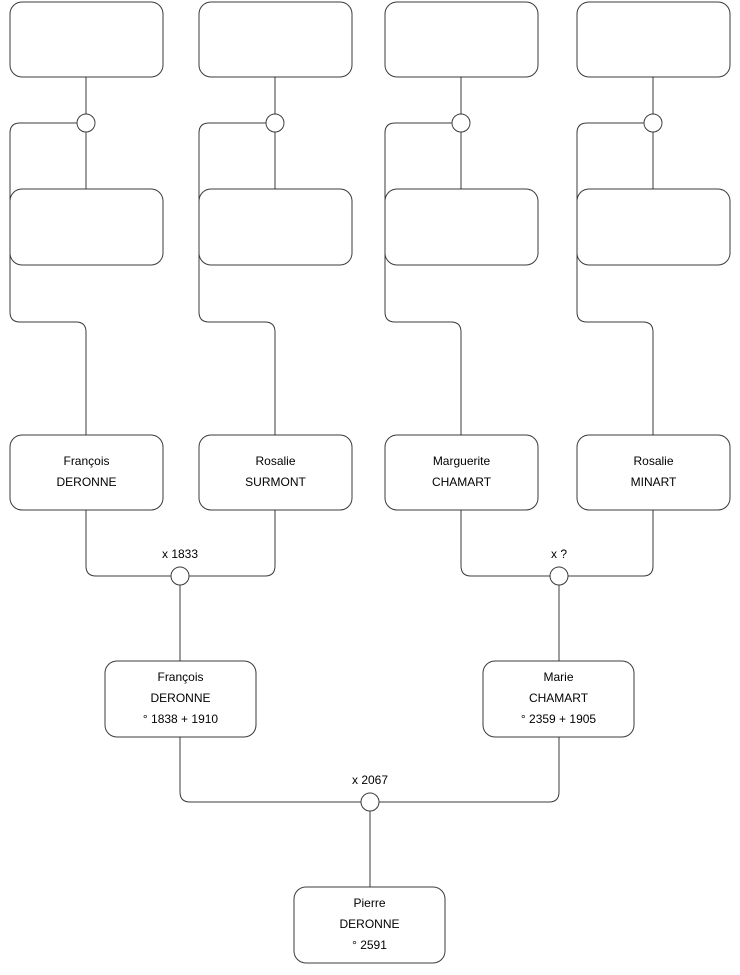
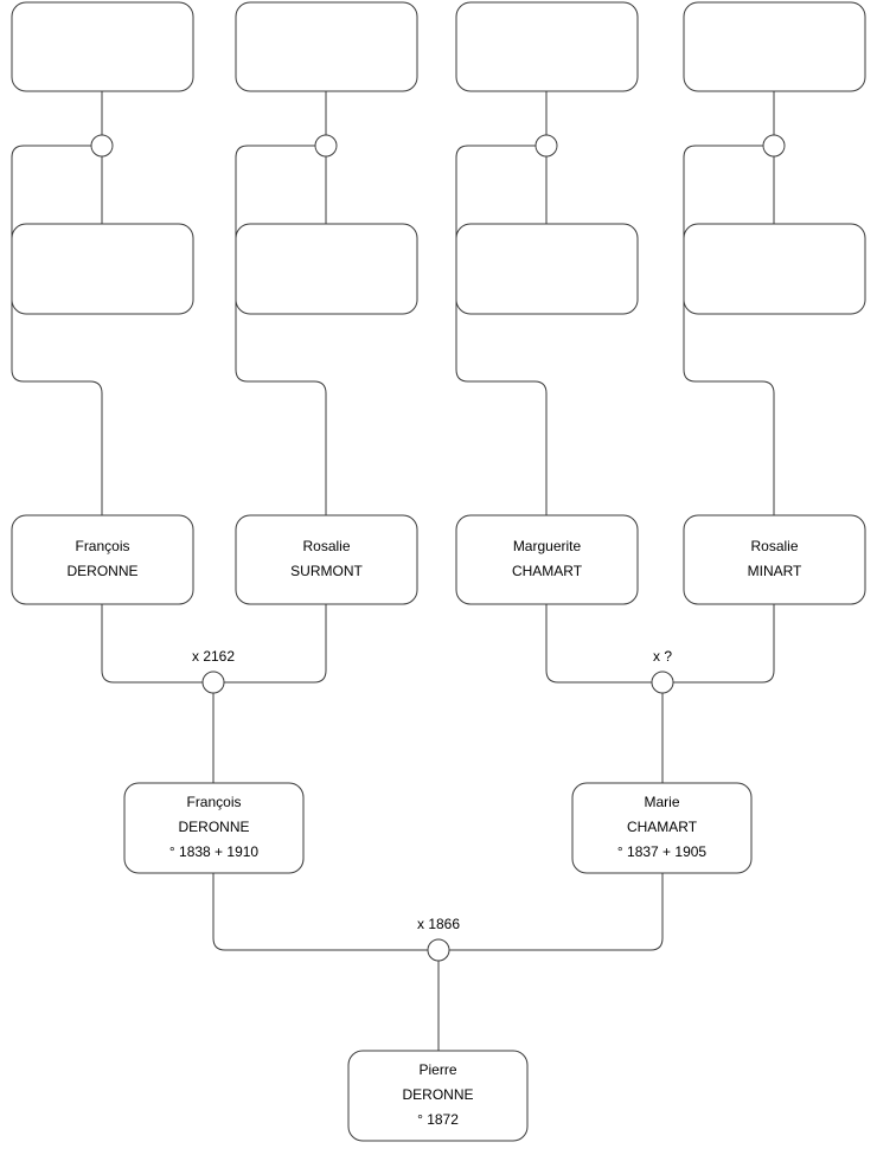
  François
  DERONNE
  Rosalie
  SURMONT
  Marguerite
  CHAMART
  Rosalie
  MINART
  François
  DERONNE
  ° 1838 + 1910
  Marie
  CHAMART
- ° 2359 + 1905
+ ° 1837 + 1905
  Pierre
  DERONNE
- ° 2591
+ ° 1872
- x 1833
+ x 2162
  x ?
- x 2067
+ x 1866
